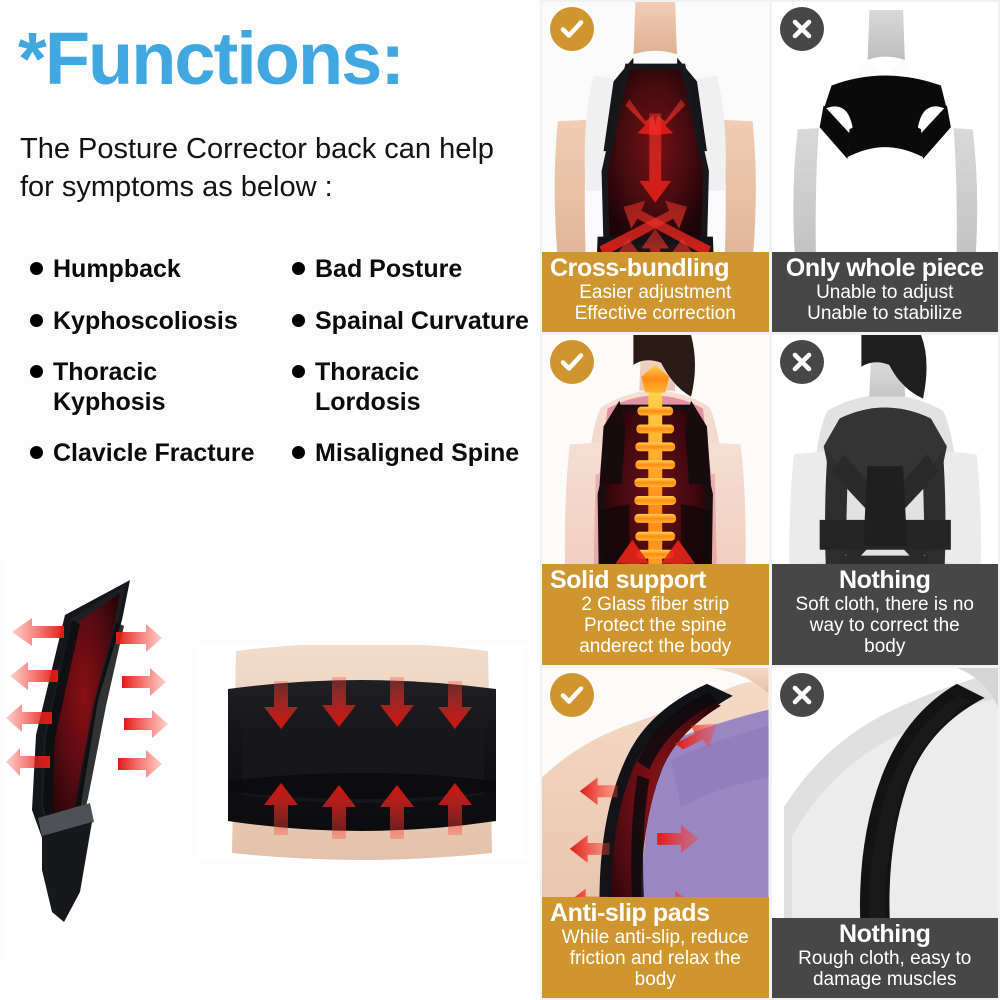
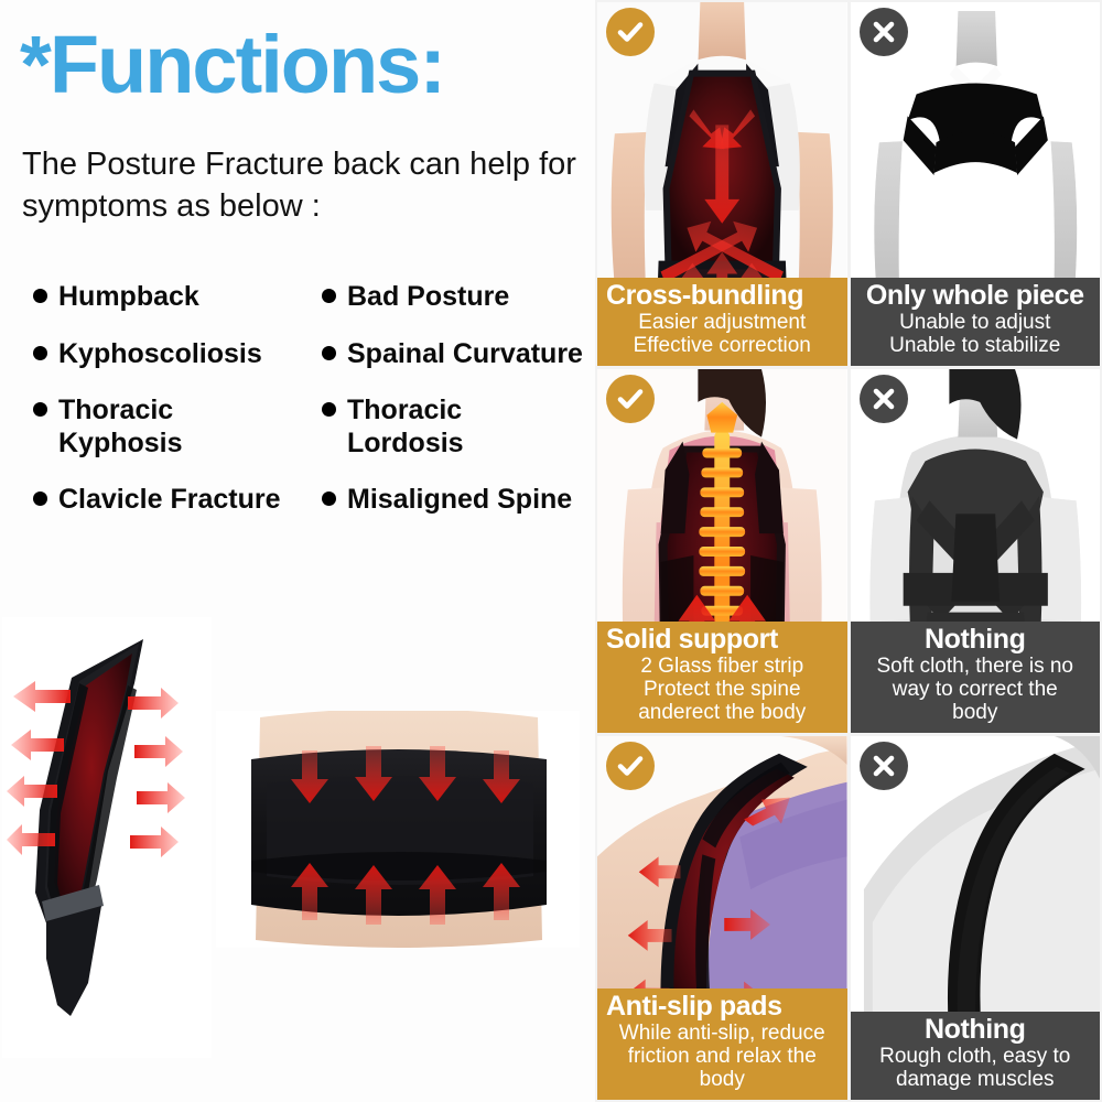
  *Functions:
- The Posture Corrector back can help for symptoms as below :
+ The Posture Fracture back can help for symptoms as below :
  Humpback
  Bad Posture
  Kyphoscoliosis
  Spainal Curvature
  Thoracic
  Kyphosis
  Thoracic
  Lordosis
  Clavicle Fracture
  Misaligned Spine
  Cross-bundling
  Easier adjustment
  Effective correction
  Only whole piece
  Unable to adjust
  Unable to stabilize
  Solid support
  2 Glass fiber strip
  Protect the spine
  anderect the body
  Nothing
  Soft cloth, there is no
  way to correct the
  body
  Anti-slip pads
  While anti-slip, reduce
  friction and relax the
  body
  Nothing
  Rough cloth, easy to
  damage muscles
